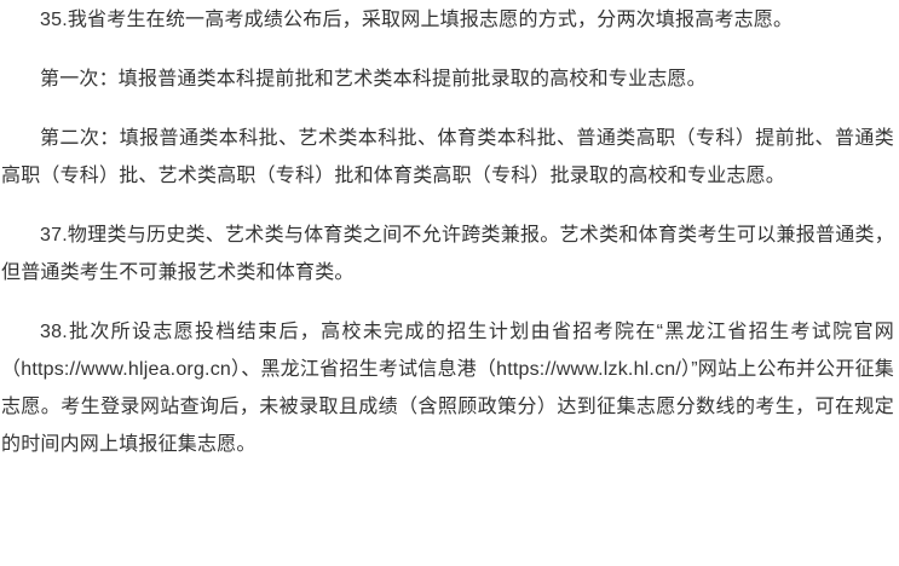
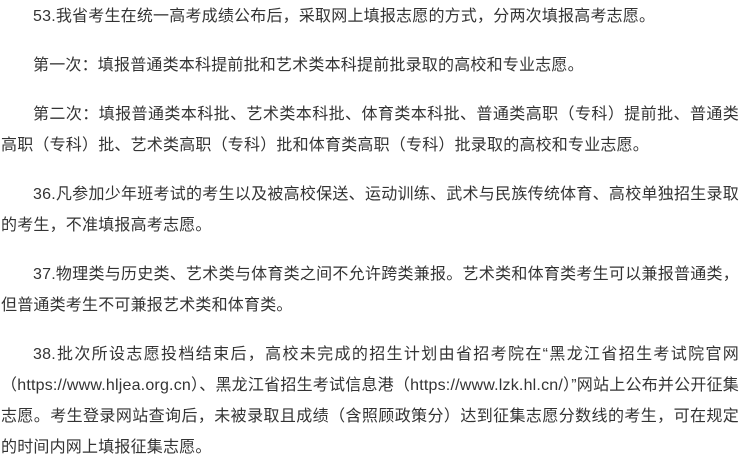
- 35.我省考生在统一高考成绩公布后，采取网上填报志愿的方式，分两次填报高考志愿。
+ 53.我省考生在统一高考成绩公布后，采取网上填报志愿的方式，分两次填报高考志愿。
  第一次：填报普通类本科提前批和艺术类本科提前批录取的高校和专业志愿。
  第二次：填报普通类本科批、艺术类本科批、体育类本科批、普通类高职（专科）提前批、普通类高职（专科）批、艺术类高职（专科）批和体育类高职（专科）批录取的高校和专业志愿。
+ 36.凡参加少年班考试的考生以及被高校保送、运动训练、武术与民族传统体育、高校单独招生录取的考生，不准填报高考志愿。
  37.物理类与历史类、艺术类与体育类之间不允许跨类兼报。艺术类和体育类考生可以兼报普通类，但普通类考生不可兼报艺术类和体育类。
  38.批次所设志愿投档结束后，高校未完成的招生计划由省招考院在“黑龙江省招生考试院官网（https://www.hljea.org.cn）、黑龙江省招生考试信息港（https://www.lzk.hl.cn/）”网站上公布并公开征集志愿。考生登录网站查询后，未被录取且成绩（含照顾政策分）达到征集志愿分数线的考生，可在规定的时间内网上填报征集志愿。
